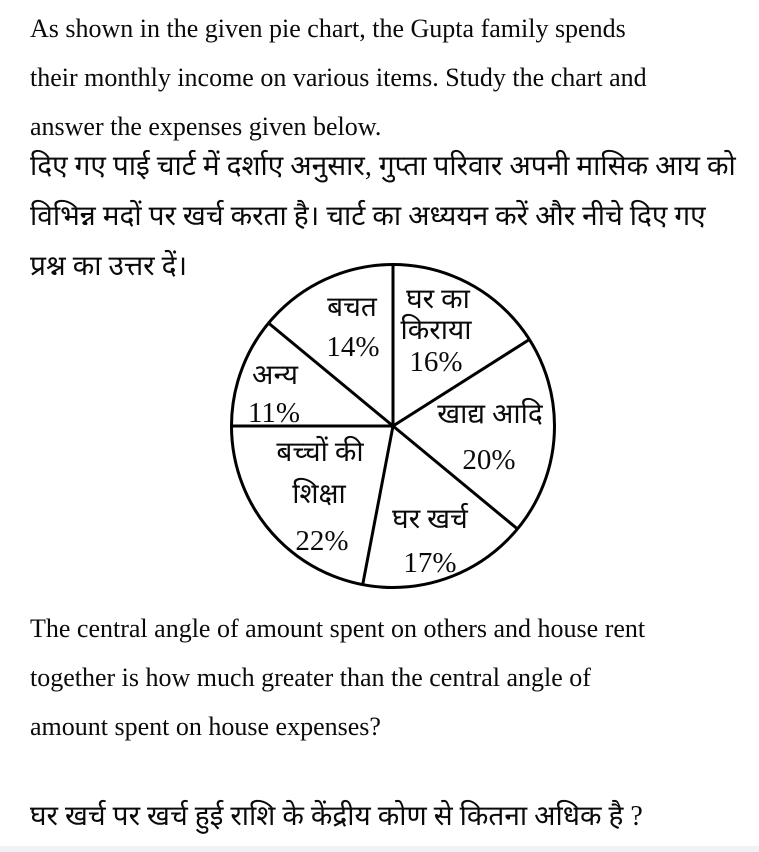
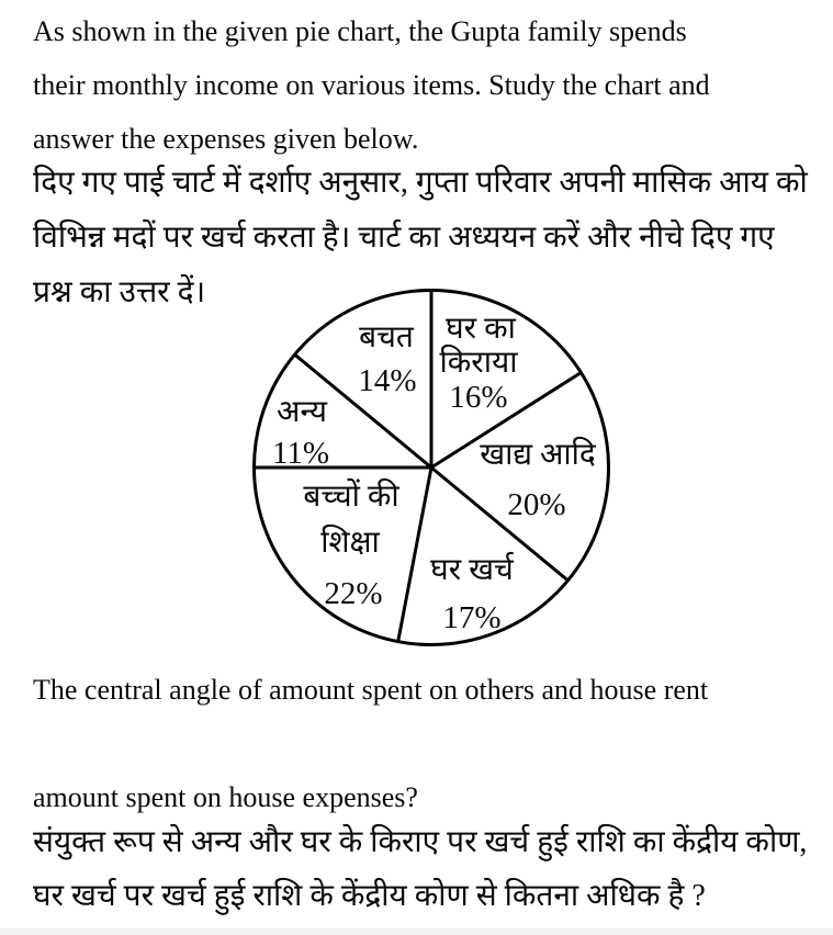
  As shown in the given pie chart, the Gupta family spends
  their monthly income on various items. Study the chart and
  answer the expenses given below.
  दिए गए पाई चार्ट में दर्शाए अनुसार, गुप्ता परिवार अपनी मासिक आय को
  विभिन्न मदों पर खर्च करता है। चार्ट का अध्ययन करें और नीचे दिए गए
  प्रश्न का उत्तर दें।
  बचत
  14%
  घर का
  किराया
  16%
  खाद्य आदि
  20%
  घर खर्च
  17%
  बच्चों की
  शिक्षा
  22%
  अन्य
  11%
  The central angle of amount spent on others and house rent
- together is how much greater than the central angle of
  amount spent on house expenses?
+ संयुक्त रूप से अन्य और घर के किराए पर खर्च हुई राशि का केंद्रीय कोण,
  घर खर्च पर खर्च हुई राशि के केंद्रीय कोण से कितना अधिक है ?
